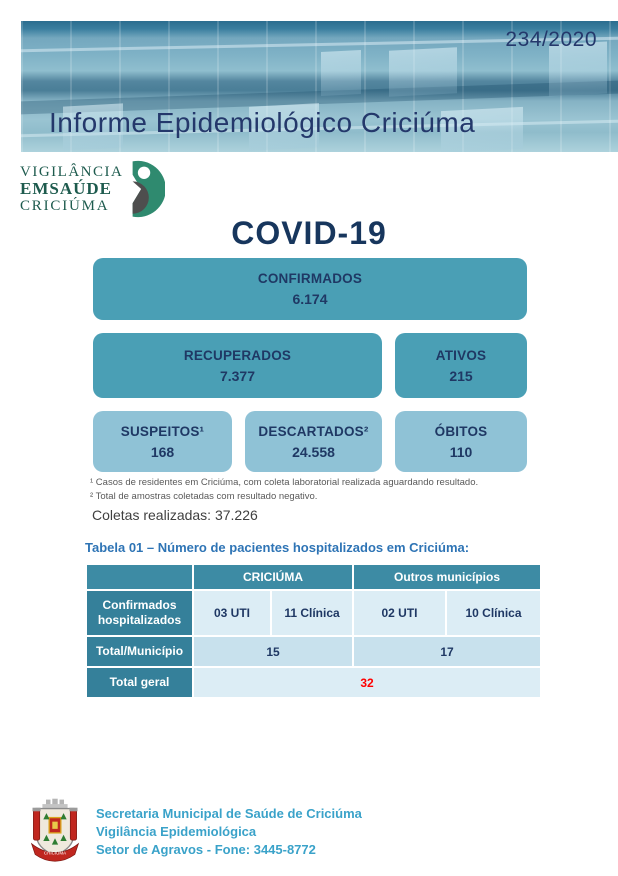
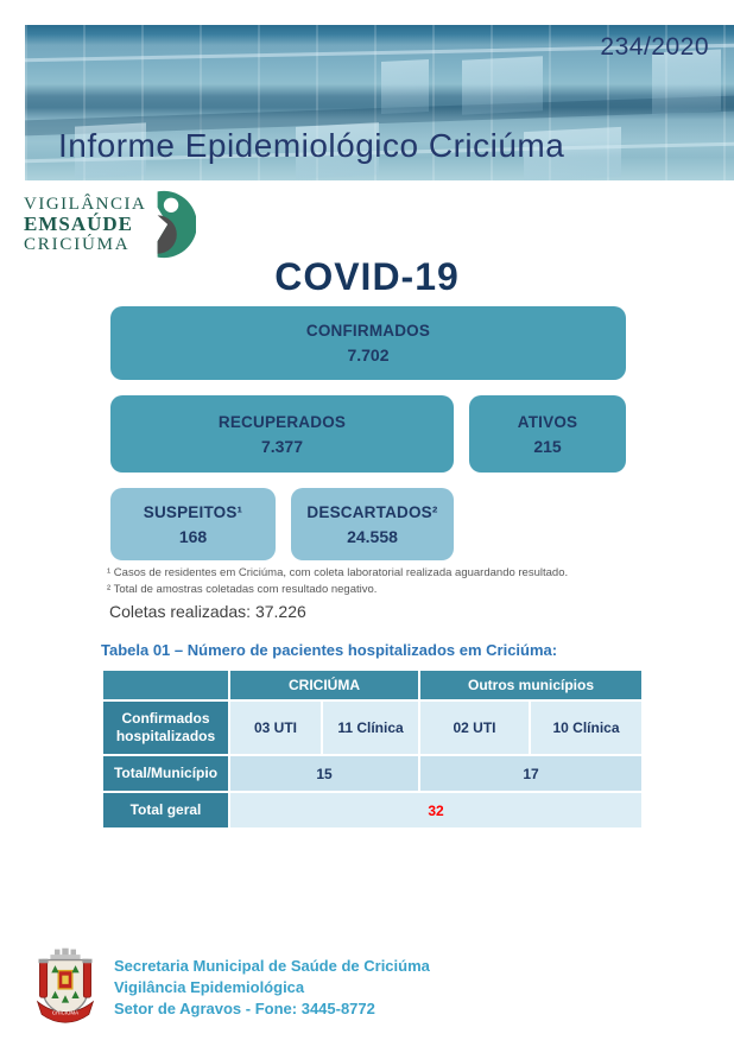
  234/2020
  Informe Epidemiológico Criciúma
  VIGILÂNCIA
  EMSAÚDE
  CRICIÚMA
  COVID-19
  CONFIRMADOS
- 6.174
+ 7.702
  RECUPERADOS
  7.377
  ATIVOS
  215
  SUSPEITOS¹
  168
  DESCARTADOS²
  24.558
- ÓBITOS
- 110
  ¹ Casos de residentes em Criciúma, com coleta laboratorial realizada aguardando resultado.
  ² Total de amostras coletadas com resultado negativo.
  Coletas realizadas: 37.226
  Tabela 01 – Número de pacientes hospitalizados em Criciúma:
  	CRICIÚMA	Outros municípios
  Confirmados hospitalizados	03 UTI	11 Clínica	02 UTI	10 Clínica
  Total/Município	15	17
  Total geral	32
  Secretaria Municipal de Saúde de Criciúma
  Vigilância Epidemiológica
  Setor de Agravos - Fone: 3445-8772
